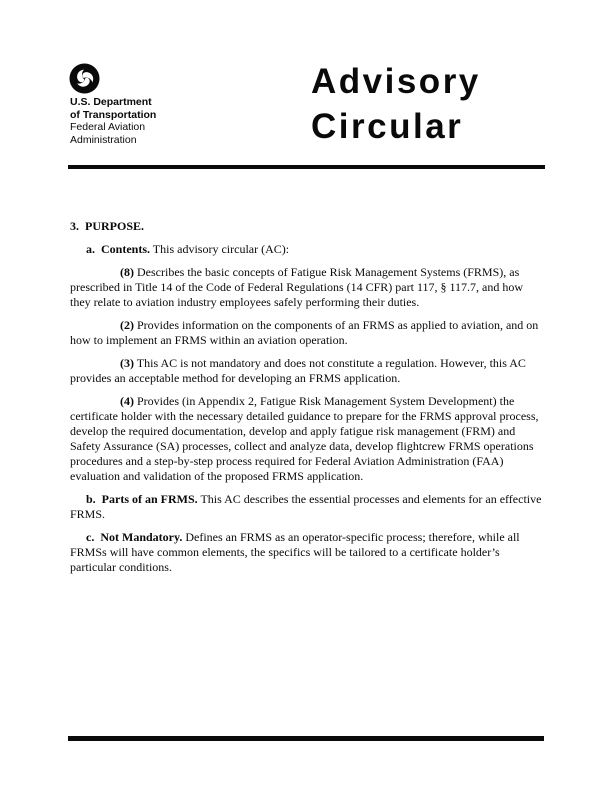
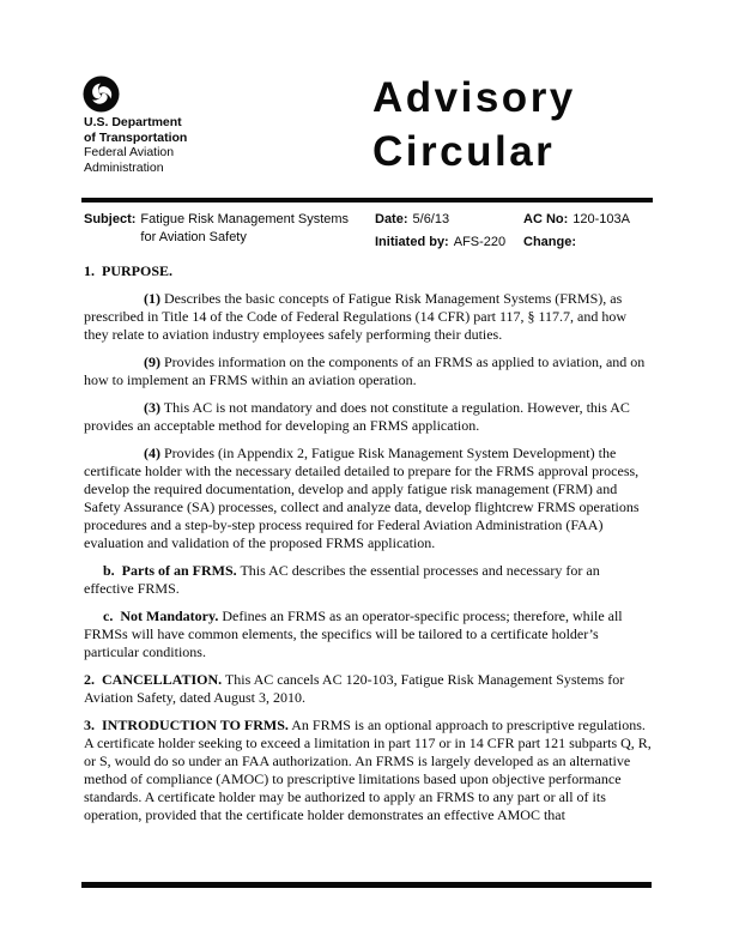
  U.S. Department
  of Transportation
  Federal Aviation
  Administration
  Advisory
  Circular
+ Subject:
+ Fatigue Risk Management Systems
+ for Aviation Safety
+ Date: 5/6/13
+ Initiated by: AFS-220
+ AC No: 120-103A
+ Change:
- 3. PURPOSE.
+ 1. PURPOSE.
- a. Contents. This advisory circular (AC):
- (8) Describes the basic concepts of Fatigue Risk Management Systems (FRMS), as prescribed in Title 14 of the Code of Federal Regulations (14 CFR) part 117, § 117.7, and how they relate to aviation industry employees safely performing their duties.
+ (1) Describes the basic concepts of Fatigue Risk Management Systems (FRMS), as prescribed in Title 14 of the Code of Federal Regulations (14 CFR) part 117, § 117.7, and how they relate to aviation industry employees safely performing their duties.
- (2) Provides information on the components of an FRMS as applied to aviation, and on how to implement an FRMS within an aviation operation.
+ (9) Provides information on the components of an FRMS as applied to aviation, and on how to implement an FRMS within an aviation operation.
  (3) This AC is not mandatory and does not constitute a regulation. However, this AC provides an acceptable method for developing an FRMS application.
- (4) Provides (in Appendix 2, Fatigue Risk Management System Development) the certificate holder with the necessary detailed guidance to prepare for the FRMS approval process, develop the required documentation, develop and apply fatigue risk management (FRM) and Safety Assurance (SA) processes, collect and analyze data, develop flightcrew FRMS operations procedures and a step-by-step process required for Federal Aviation Administration (FAA) evaluation and validation of the proposed FRMS application.
+ (4) Provides (in Appendix 2, Fatigue Risk Management System Development) the certificate holder with the necessary detailed detailed to prepare for the FRMS approval process, develop the required documentation, develop and apply fatigue risk management (FRM) and Safety Assurance (SA) processes, collect and analyze data, develop flightcrew FRMS operations procedures and a step-by-step process required for Federal Aviation Administration (FAA) evaluation and validation of the proposed FRMS application.
- b. Parts of an FRMS. This AC describes the essential processes and elements for an effective FRMS.
+ b. Parts of an FRMS. This AC describes the essential processes and necessary for an effective FRMS.
  c. Not Mandatory. Defines an FRMS as an operator-specific process; therefore, while all FRMSs will have common elements, the specifics will be tailored to a certificate holder’s particular conditions.
+ 2. CANCELLATION. This AC cancels AC 120-103, Fatigue Risk Management Systems for Aviation Safety, dated August 3, 2010.
+ 3. INTRODUCTION TO FRMS. An FRMS is an optional approach to prescriptive regulations. A certificate holder seeking to exceed a limitation in part 117 or in 14 CFR part 121 subparts Q, R, or S, would do so under an FAA authorization. An FRMS is largely developed as an alternative method of compliance (AMOC) to prescriptive limitations based upon objective performance standards. A certificate holder may be authorized to apply an FRMS to any part or all of its operation, provided that the certificate holder demonstrates an effective AMOC that
